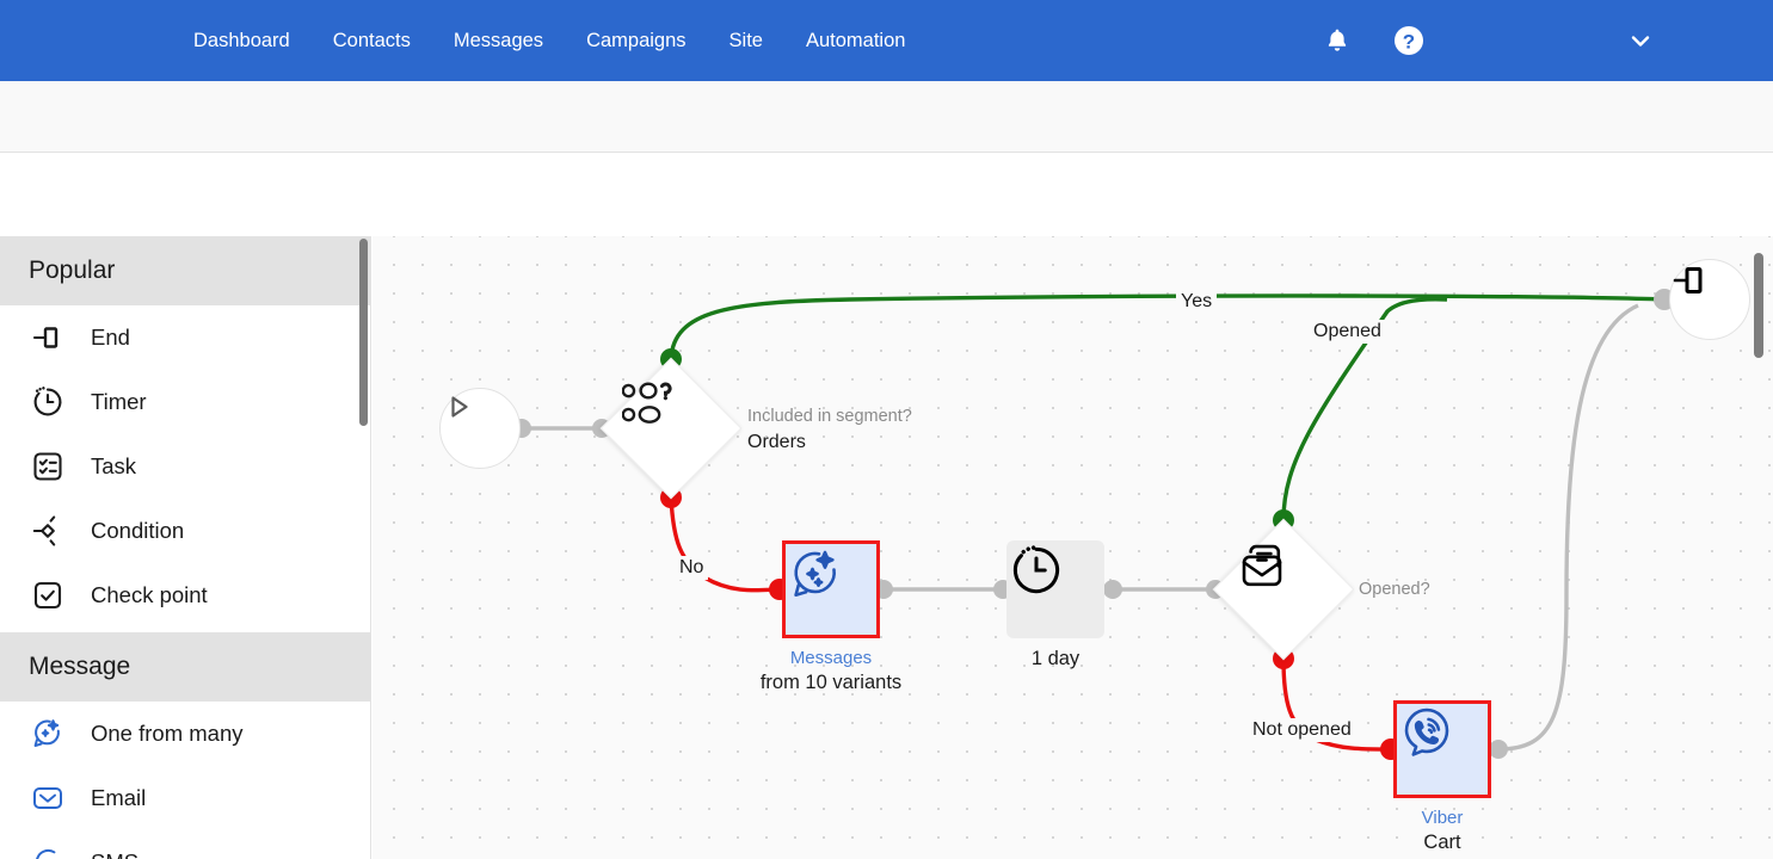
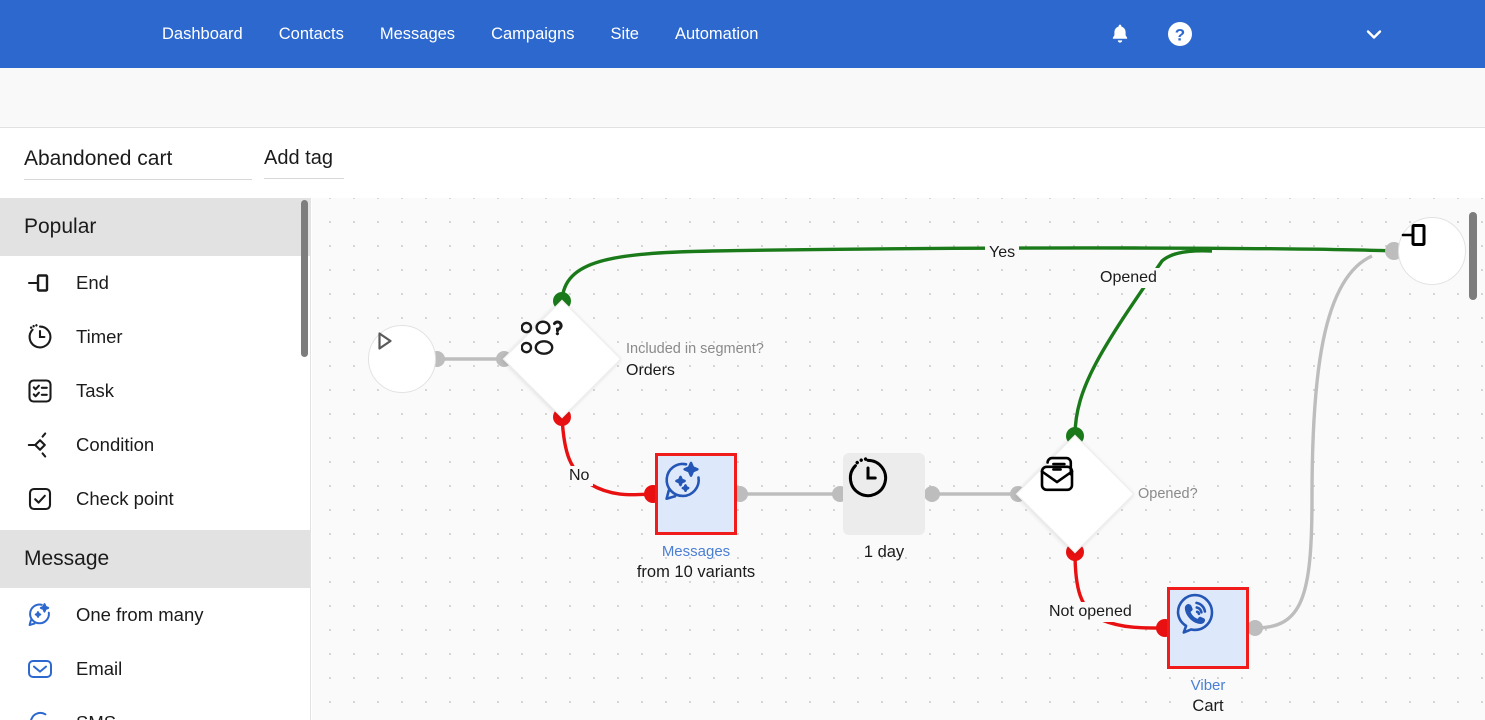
  Dashboard
  Contacts
  Messages
  Campaigns
  Site
  Automation
  ?
+ Abandoned cart
+ Add tag
  Popular
  End
  Timer
  Task
  Condition
  Check point
  Message
  One from many
  Email
  Yes
  No
  Opened
  Not opened
  Included in segment?
  Orders
  Messages
  from 10 variants
  1 day
  Opened?
  Viber
  Cart
